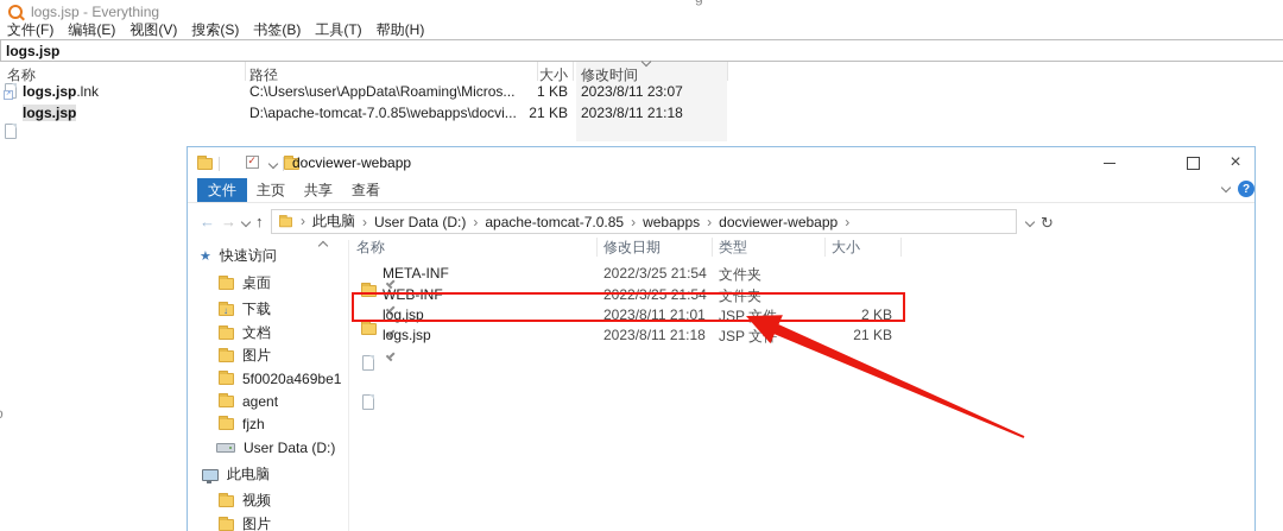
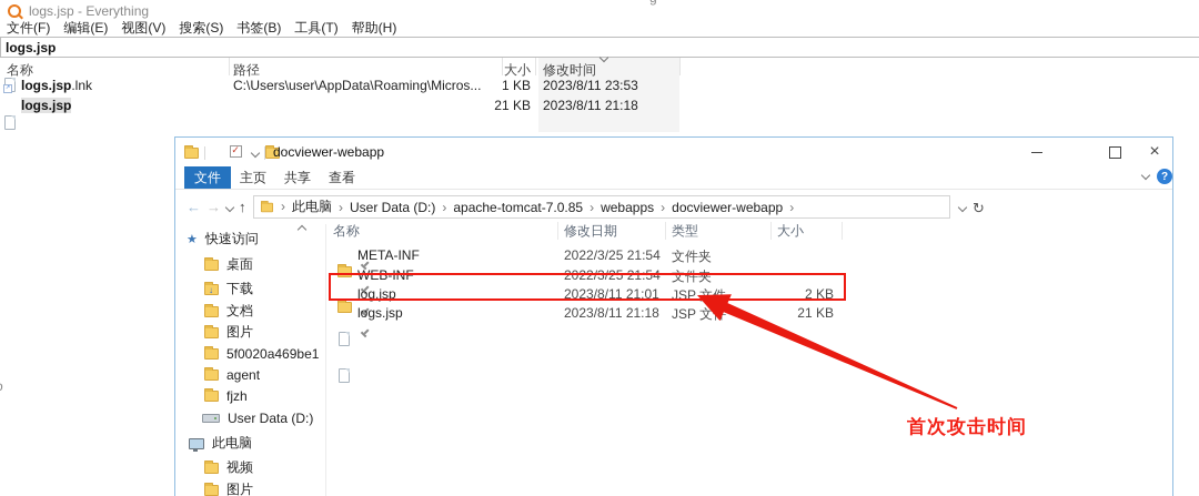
  logs.jsp - Everything
  文件(F)
  编辑(E)
  视图(V)
  搜索(S)
  书签(B)
  工具(T)
  帮助(H)
  logs.jsp
  名称
  路径
  大小
  修改时间
  logs.jsp.lnk
  C:\Users\user\AppData\Roaming\Micros...
  1 KB
- 2023/8/11 23:07
+ 2023/8/11 23:53
  logs.jsp
- D:\apache-tomcat-7.0.85\webapps\docvi...
  21 KB
  2023/8/11 21:18
  docviewer-webapp
  ×
  文件
  主页
  共享
  查看
  ?
  ←
  →
  ↑
  此电脑
  User Data (D:)
  apache-tomcat-7.0.85
  webapps
  docviewer-webapp
  ↻
  ★
  快速访问
  桌面
  ↓
  下载
  文档
  图片
  5f0020a469be1
  agent
  fjzh
  User Data (D:)
  此电脑
  视频
  图片
  名称
  修改日期
  类型
  大小
  META-INF
  2022/3/25 21:54
  文件夹
  WEB-INF
  2022/3/25 21:54
  文件夹
  log.jsp
  2023/8/11 21:01
  2 KB
  logs.jsp
  2023/8/11 21:18
  JSP 文
  21 KB
+ 首次攻击时间
